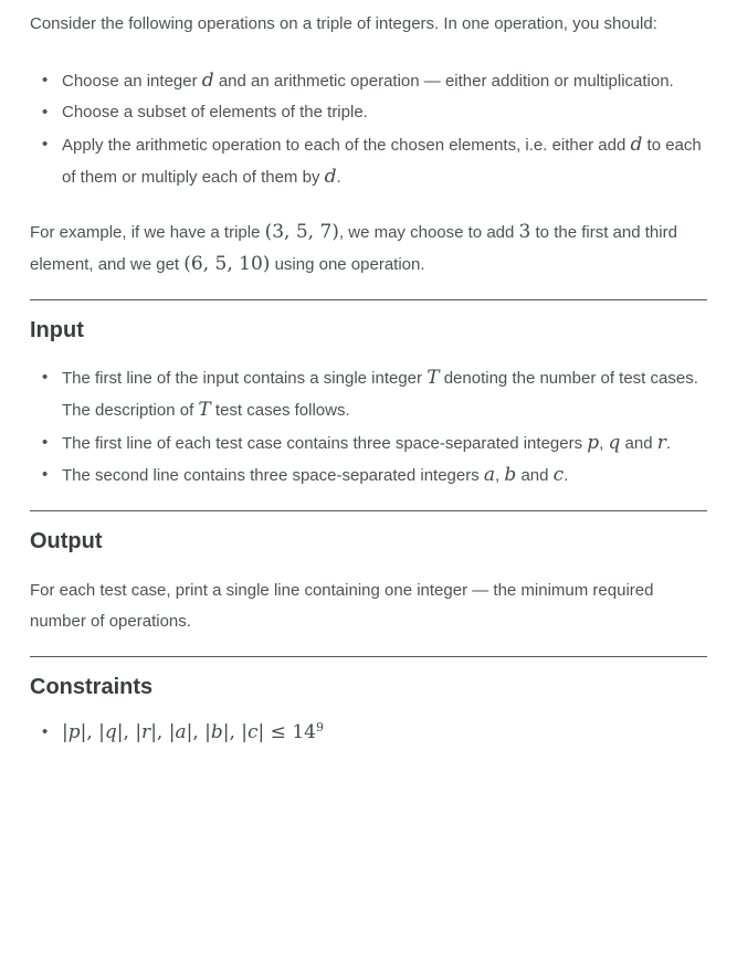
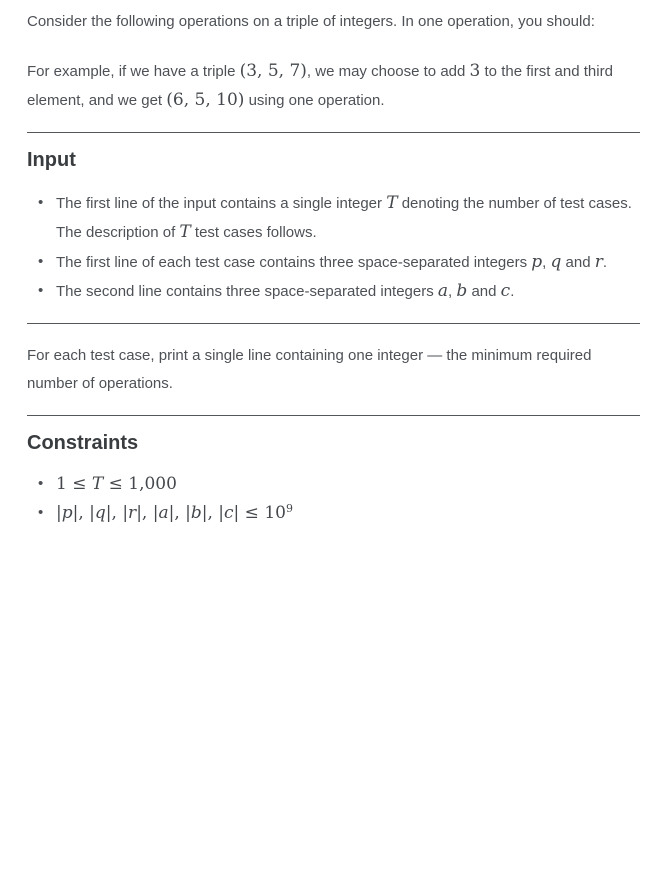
  Consider the following operations on a triple of integers. In one operation, you should:
- Choose an integer d and an arithmetic operation — either addition or multiplication.
- Choose a subset of elements of the triple.
- Apply the arithmetic operation to each of the chosen elements, i.e. either add d to each of them or multiply each of them by d.
  For example, if we have a triple (3, 5, 7), we may choose to add 3 to the first and third element, and we get (6, 5, 10) using one operation.
  Input
  The first line of the input contains a single integer T denoting the number of test cases. The description of T test cases follows.
  The first line of each test case contains three space-separated integers p, q and r.
  The second line contains three space-separated integers a, b and c.
- Output
  For each test case, print a single line containing one integer — the minimum required number of operations.
  Constraints
+ 1 ≤ T ≤ 1,000
- |p|, |q|, |r|, |a|, |b|, |c| ≤ 149
+ |p|, |q|, |r|, |a|, |b|, |c| ≤ 109
